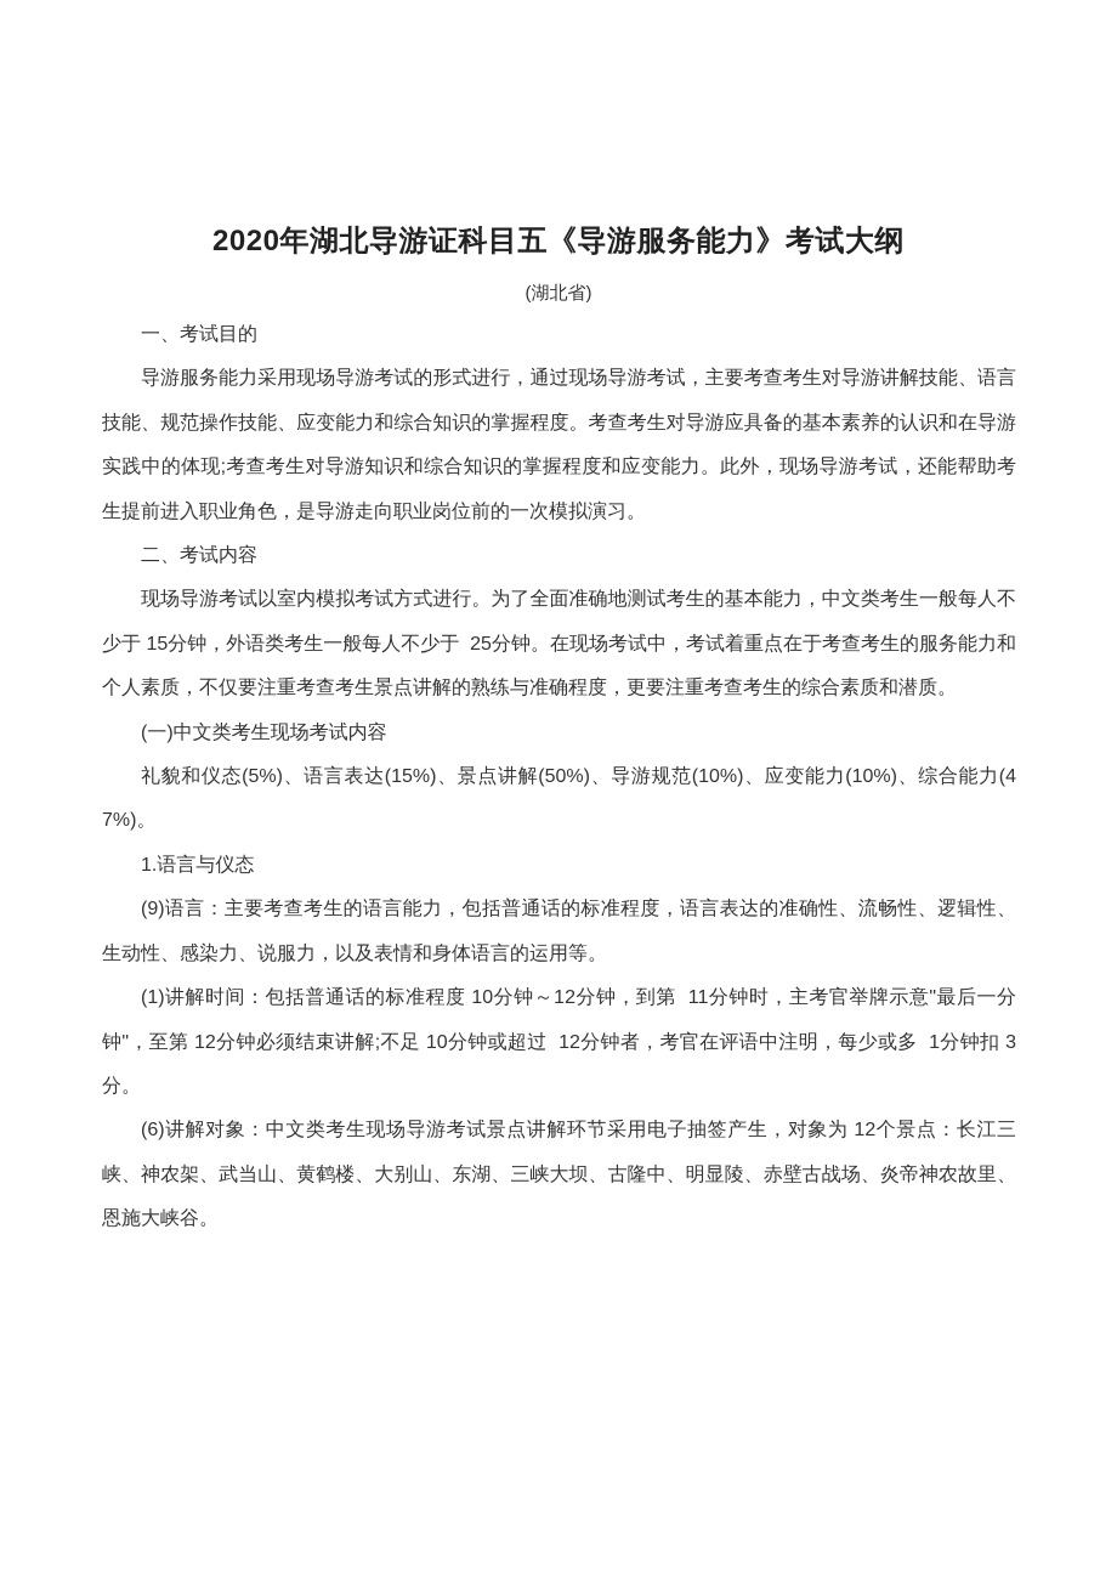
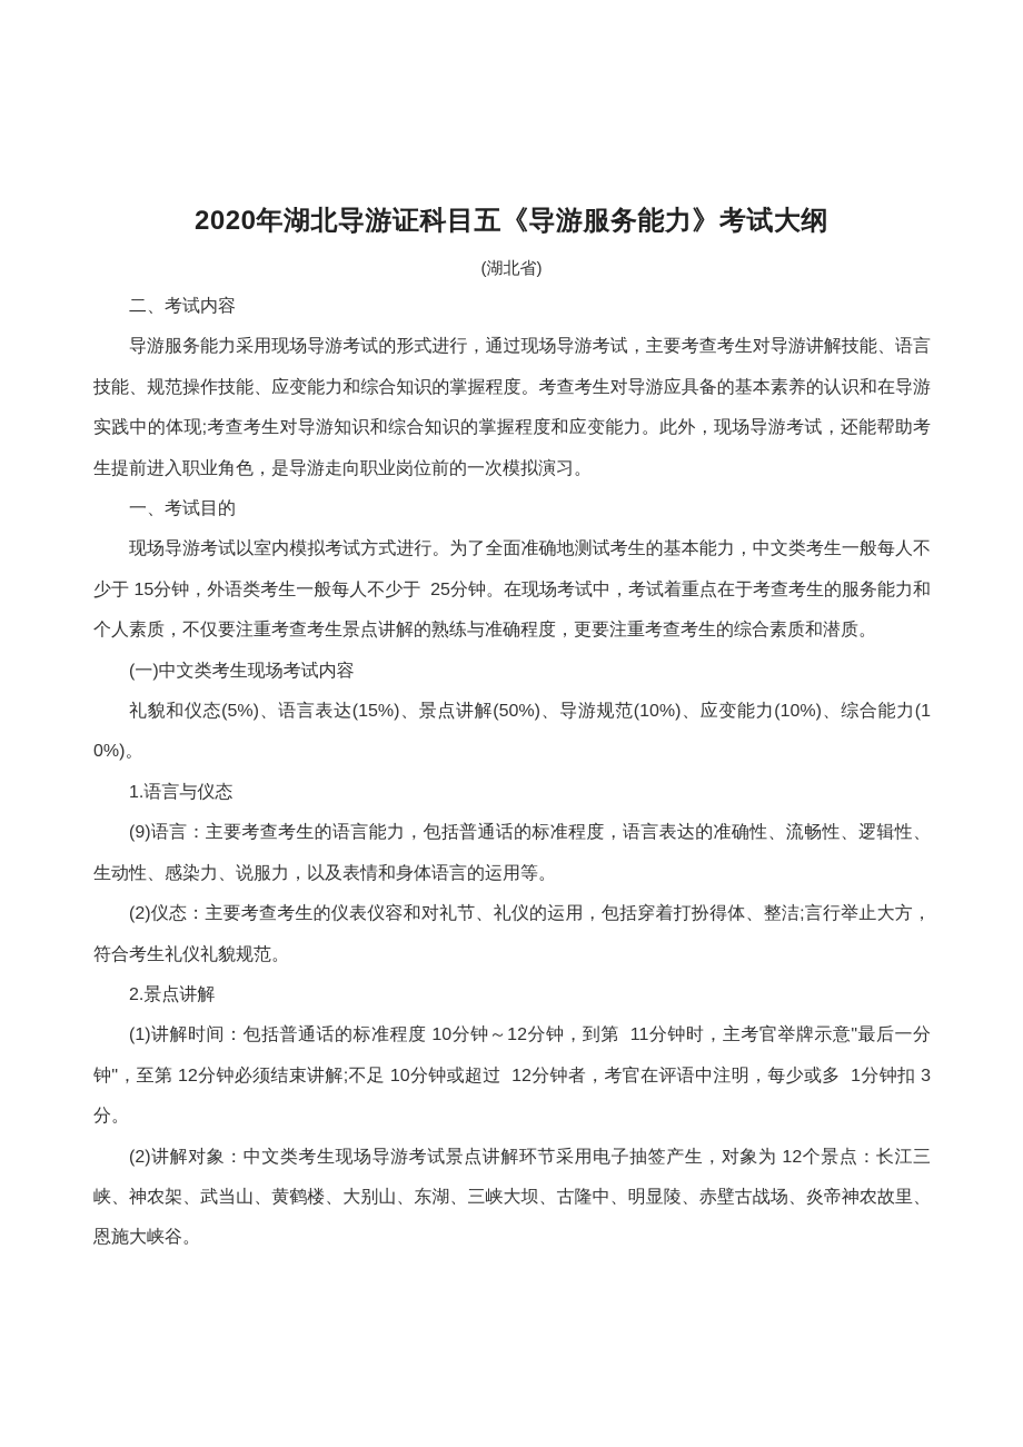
  2020年湖北导游证科目五《导游服务能力》考试大纲
  (湖北省)
- 一、考试目的
+ 二、考试内容
  导游服务能力采用现场导游考试的形式进行，通过现场导游考试，主要考查考生对导游讲解技能、语言技能、规范操作技能、应变能力和综合知识的掌握程度。考查考生对导游应具备的基本素养的认识和在导游实践中的体现;考查考生对导游知识和综合知识的掌握程度和应变能力。此外，现场导游考试，还能帮助考生提前进入职业角色，是导游走向职业岗位前的一次模拟演习。
- 二、考试内容
+ 一、考试目的
  现场导游考试以室内模拟考试方式进行。为了全面准确地测试考生的基本能力，中文类考生一般每人不少于 15分钟，外语类考生一般每人不少于 25分钟。在现场考试中，考试着重点在于考查考生的服务能力和个人素质，不仅要注重考查考生景点讲解的熟练与准确程度，更要注重考查考生的综合素质和潜质。
  (一)中文类考生现场考试内容
- 礼貌和仪态(5%)、语言表达(15%)、景点讲解(50%)、导游规范(10%)、应变能力(10%)、综合能力(47%)。
+ 礼貌和仪态(5%)、语言表达(15%)、景点讲解(50%)、导游规范(10%)、应变能力(10%)、综合能力(10%)。
  1.语言与仪态
  (9)语言：主要考查考生的语言能力，包括普通话的标准程度，语言表达的准确性、流畅性、逻辑性、生动性、感染力、说服力，以及表情和身体语言的运用等。
+ (2)仪态：主要考查考生的仪表仪容和对礼节、礼仪的运用，包括穿着打扮得体、整洁;言行举止大方，符合考生礼仪礼貌规范。
+ 2.景点讲解
  (1)讲解时间：包括普通话的标准程度 10分钟～12分钟，到第 11分钟时，主考官举牌示意"最后一分钟"，至第 12分钟必须结束讲解;不足 10分钟或超过 12分钟者，考官在评语中注明，每少或多 1分钟扣 3分。
- (6)讲解对象：中文类考生现场导游考试景点讲解环节采用电子抽签产生，对象为 12个景点：长江三峡、神农架、武当山、黄鹤楼、大别山、东湖、三峡大坝、古隆中、明显陵、赤壁古战场、炎帝神农故里、恩施大峡谷。
+ (2)讲解对象：中文类考生现场导游考试景点讲解环节采用电子抽签产生，对象为 12个景点：长江三峡、神农架、武当山、黄鹤楼、大别山、东湖、三峡大坝、古隆中、明显陵、赤壁古战场、炎帝神农故里、恩施大峡谷。
